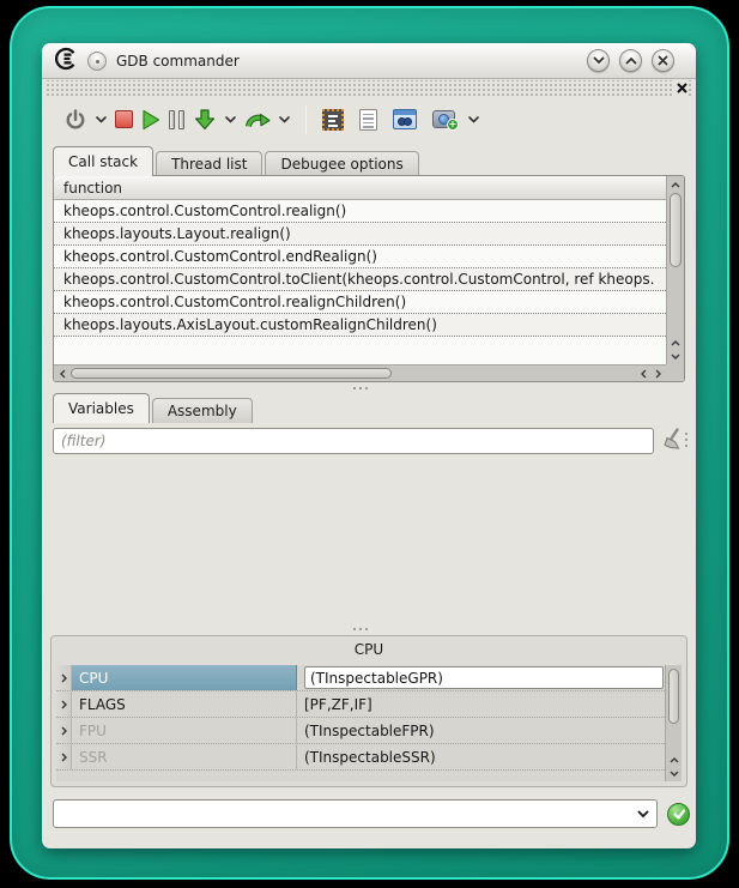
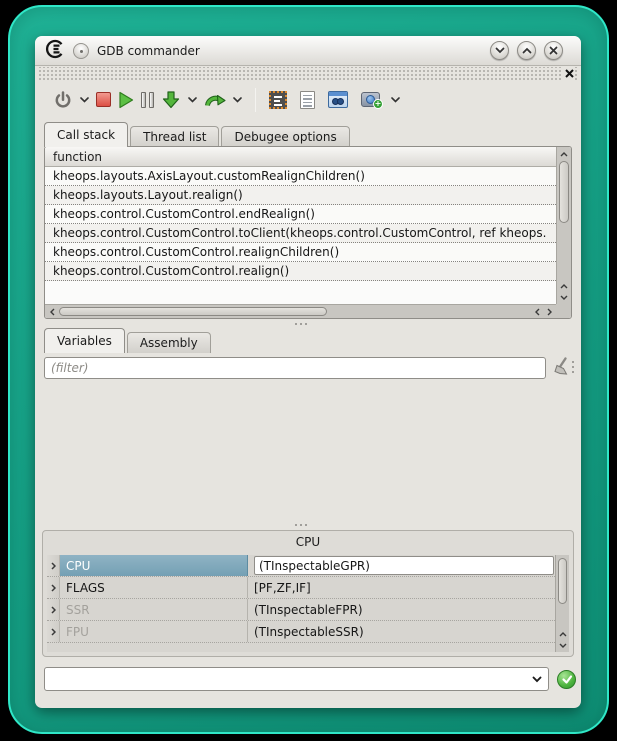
  GDB commander
  +
  Call stack
  Thread list
  Debugee options
  function
- kheops.control.CustomControl.realign()
+ kheops.layouts.AxisLayout.customRealignChildren()
  kheops.layouts.Layout.realign()
  kheops.control.CustomControl.endRealign()
  kheops.control.CustomControl.toClient(kheops.control.CustomControl, ref kheops.
  kheops.control.CustomControl.realignChildren()
- kheops.layouts.AxisLayout.customRealignChildren()
+ kheops.control.CustomControl.realign()
  Variables
  Assembly
  (filter)
  CPU
  CPU
  (TInspectableGPR)
  FLAGS
  [PF,ZF,IF]
- FPU
+ SSR
  (TInspectableFPR)
- SSR
+ FPU
  (TInspectableSSR)
